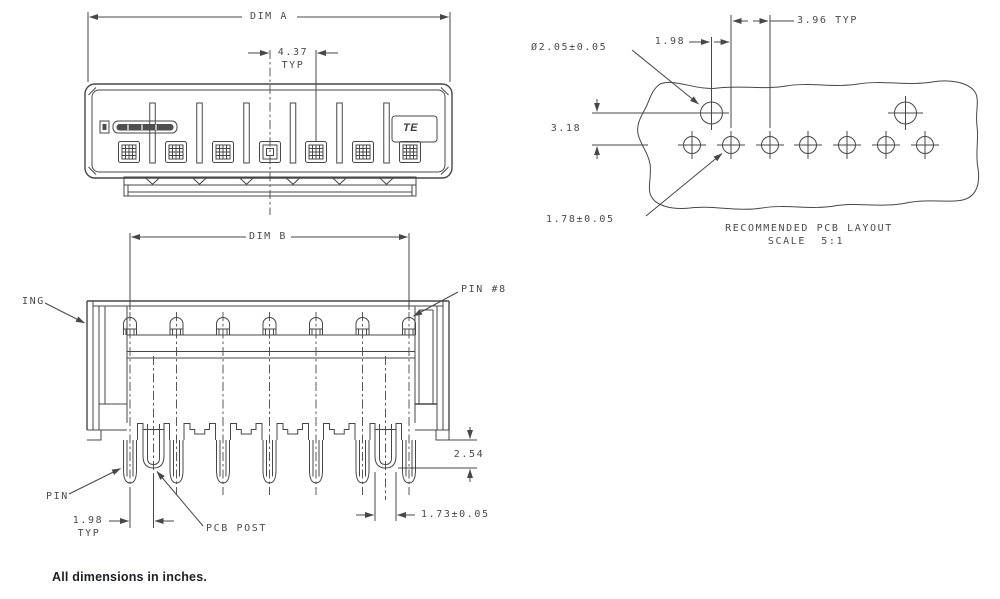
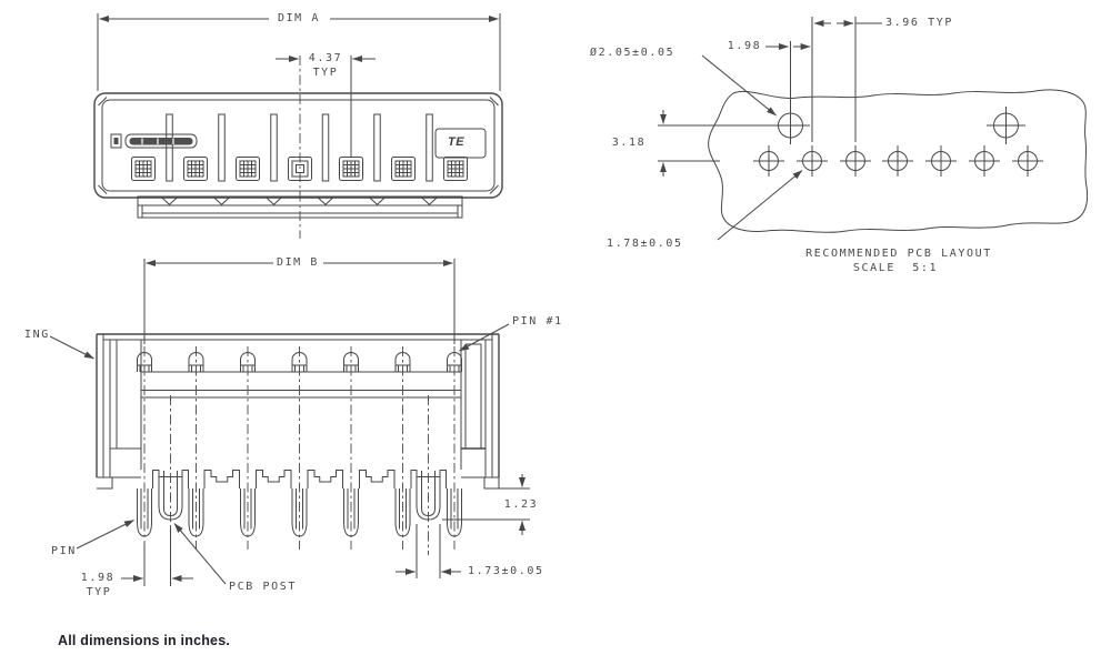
  DIM A
  4.37
  TYP
  TE
  DIM B
- PIN #8
+ PIN #1
  ING
  PIN
  1.98
  TYP
  PCB POST
- 2.54
+ 1.23
  1.73±0.05
  Ø2.05±0.05
  1.98
  3.96 TYP
  3.18
  1.78±0.05
  RECOMMENDED PCB LAYOUT
  SCALE 5:1
  All dimensions in inches.
